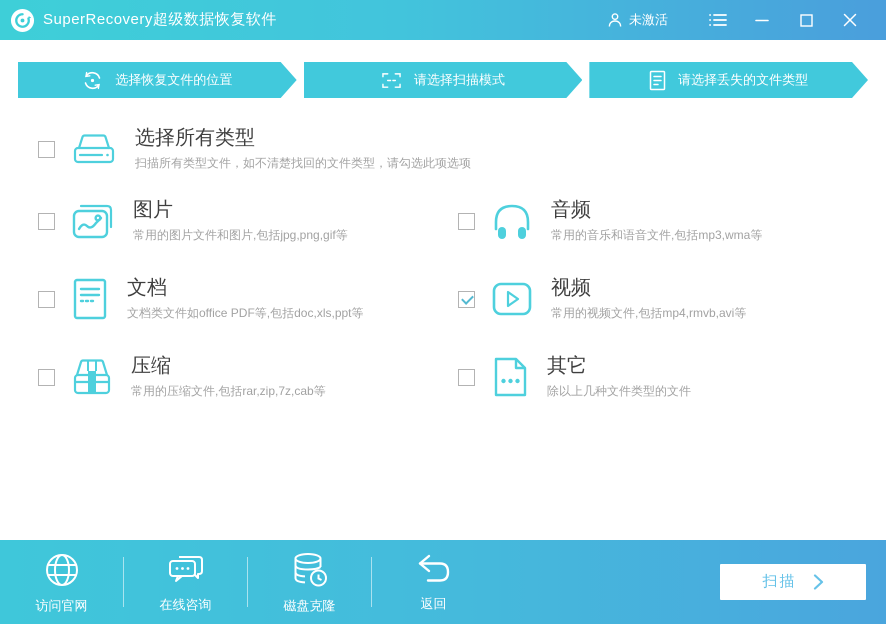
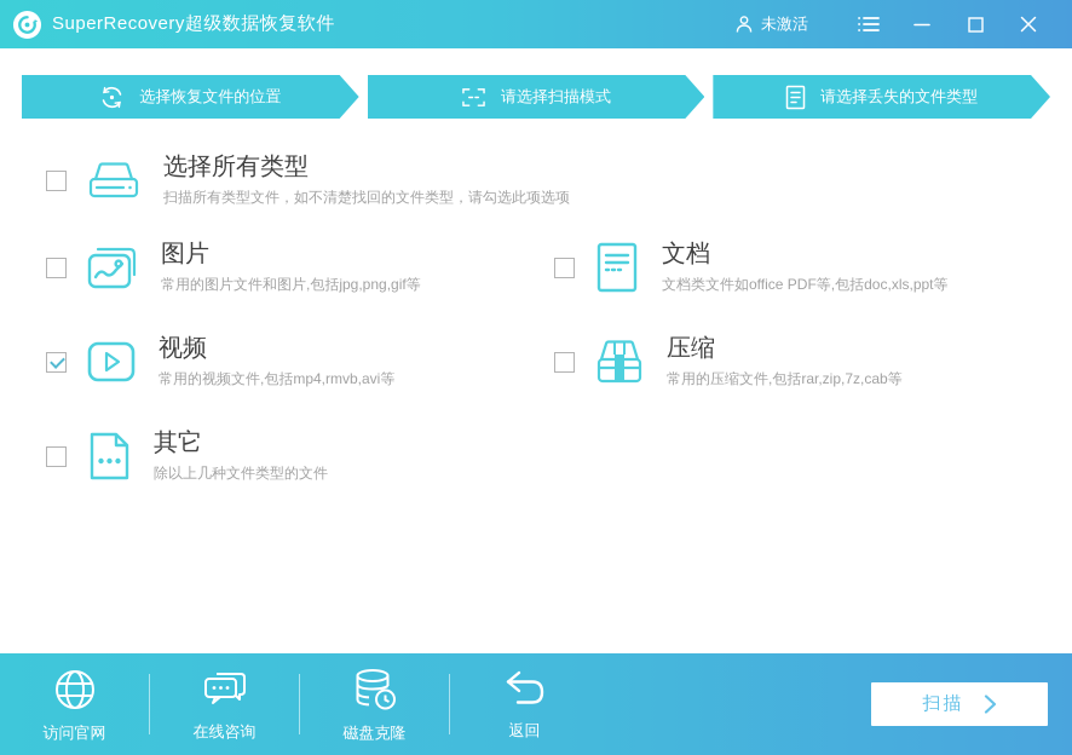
  SuperRecovery超级数据恢复软件
  未激活
  选择恢复文件的位置
  请选择扫描模式
  请选择丢失的文件类型
  选择所有类型
  扫描所有类型文件，如不清楚找回的文件类型，请勾选此项选项
  图片
  常用的图片文件和图片,包括jpg,png,gif等
- 音频
- 常用的音乐和语音文件,包括mp3,wma等
  文档
  文档类文件如office PDF等,包括doc,xls,ppt等
  视频
  常用的视频文件,包括mp4,rmvb,avi等
  压缩
  常用的压缩文件,包括rar,zip,7z,cab等
  其它
  除以上几种文件类型的文件
  访问官网
  在线咨询
  磁盘克隆
  返回
  扫描
